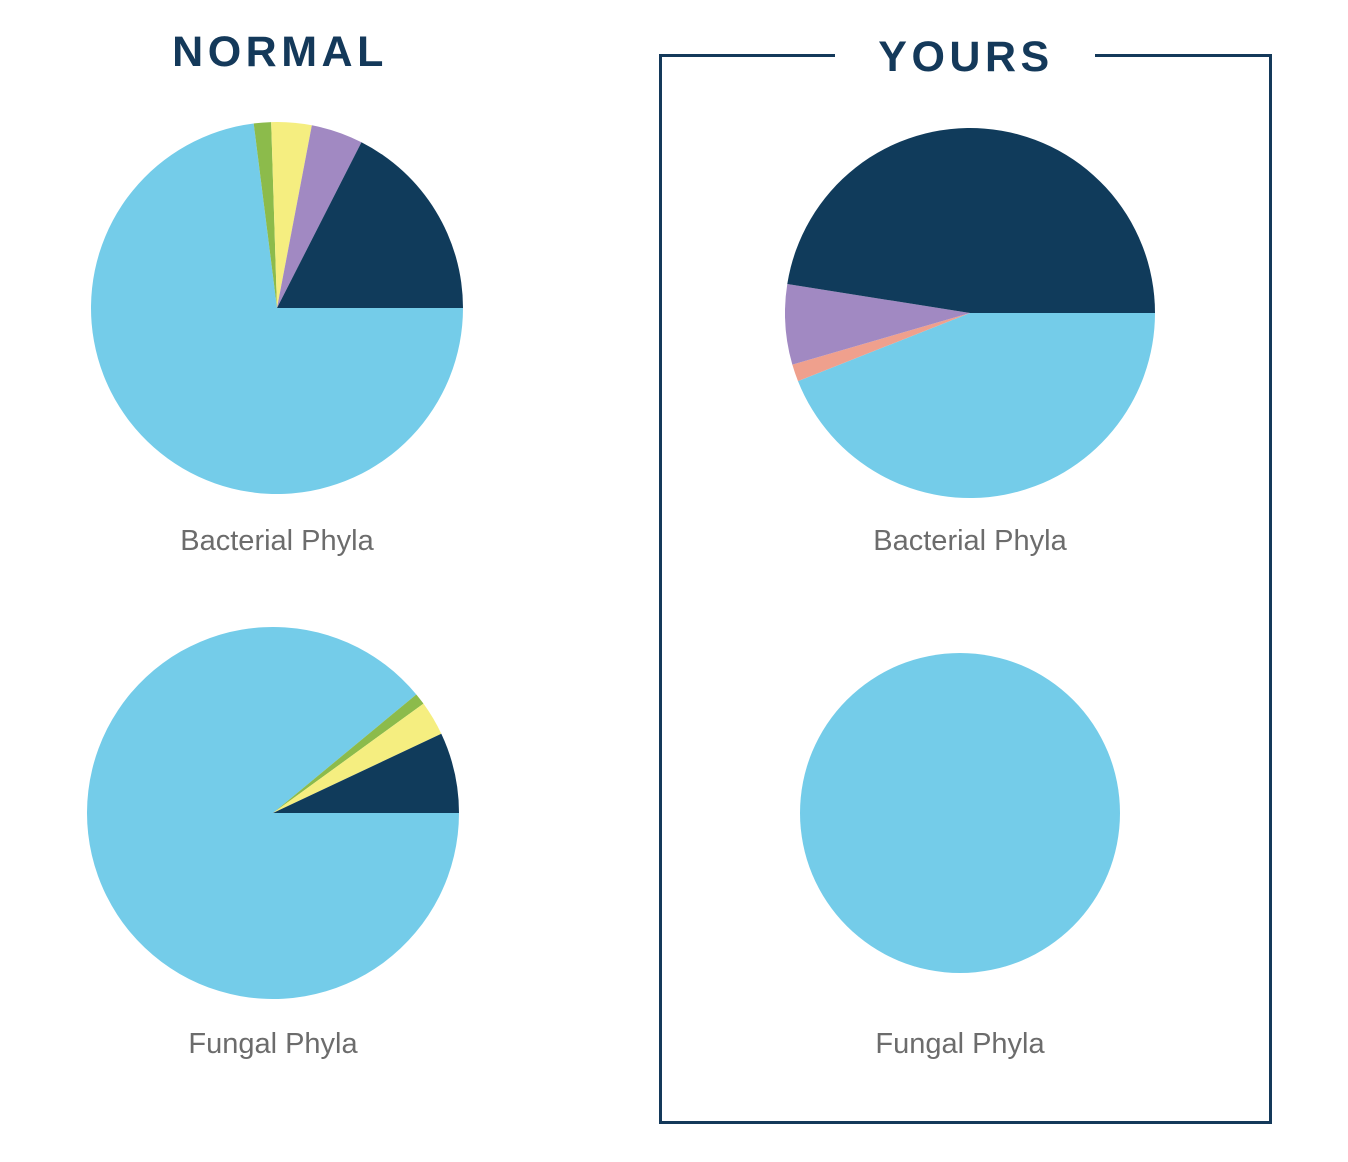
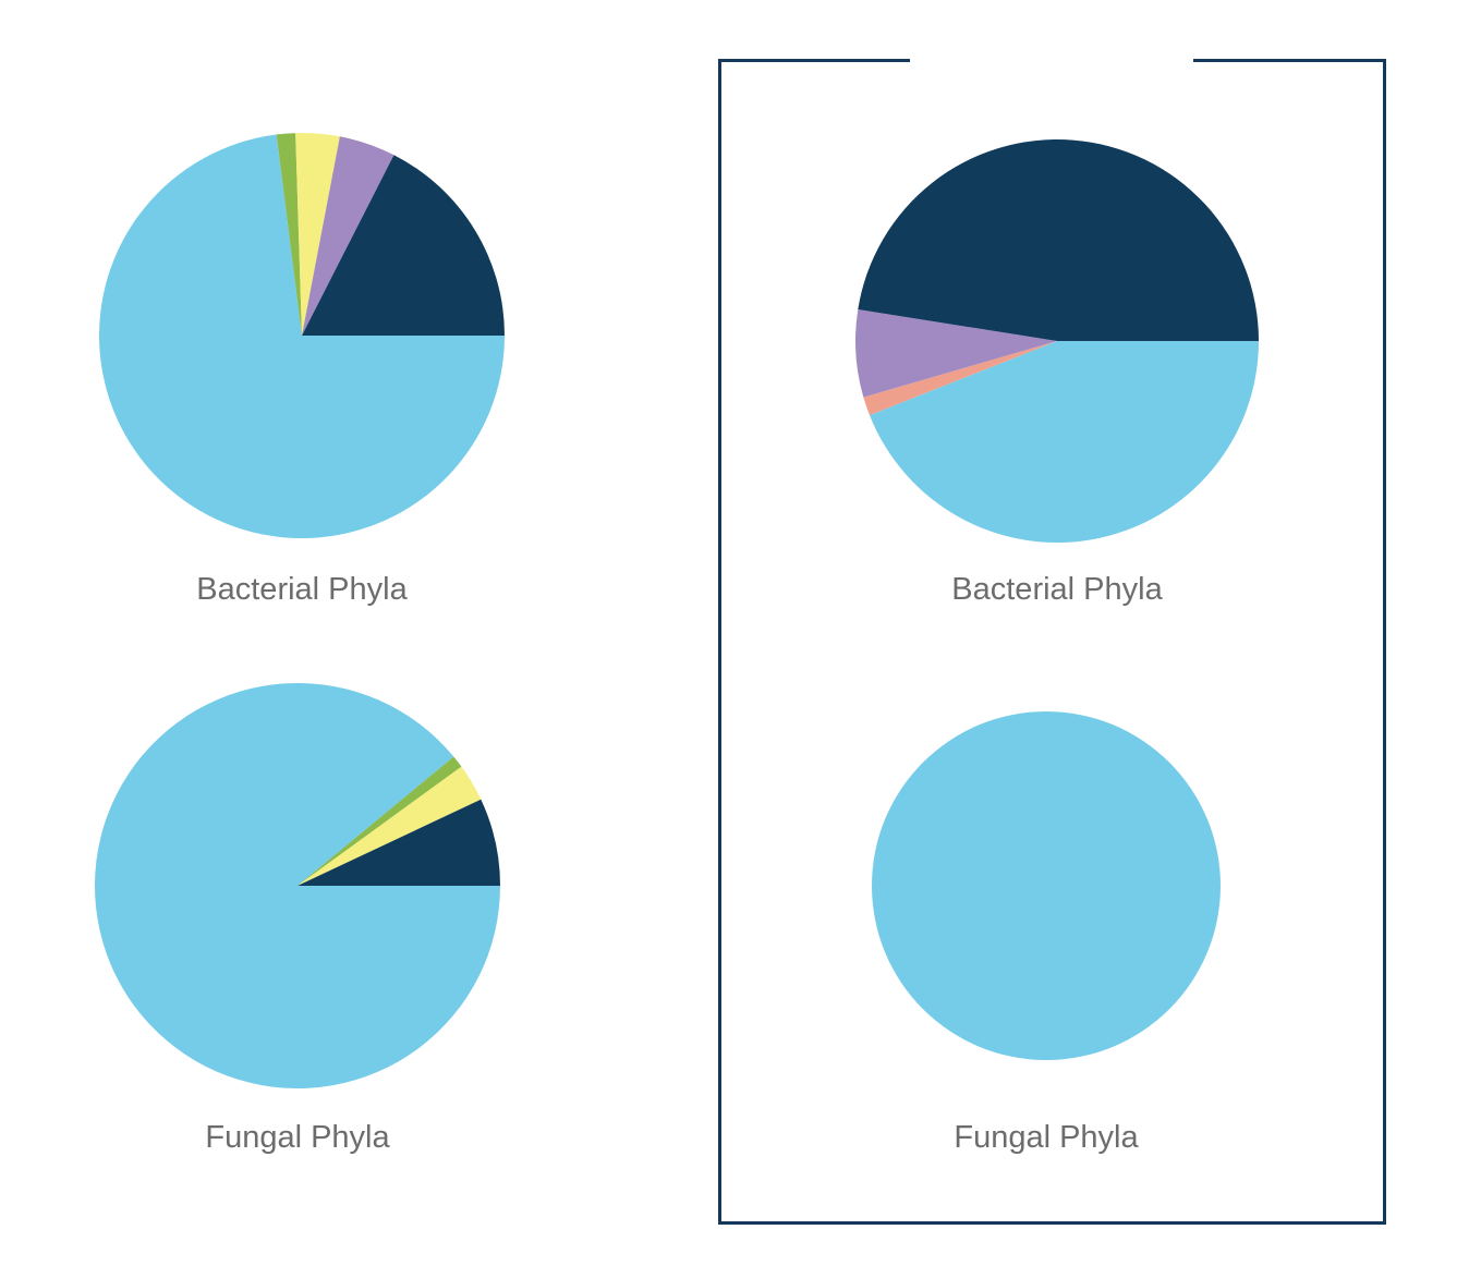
- NORMAL
- YOURS
  Bacterial Phyla
  Bacterial Phyla
  Fungal Phyla
  Fungal Phyla
